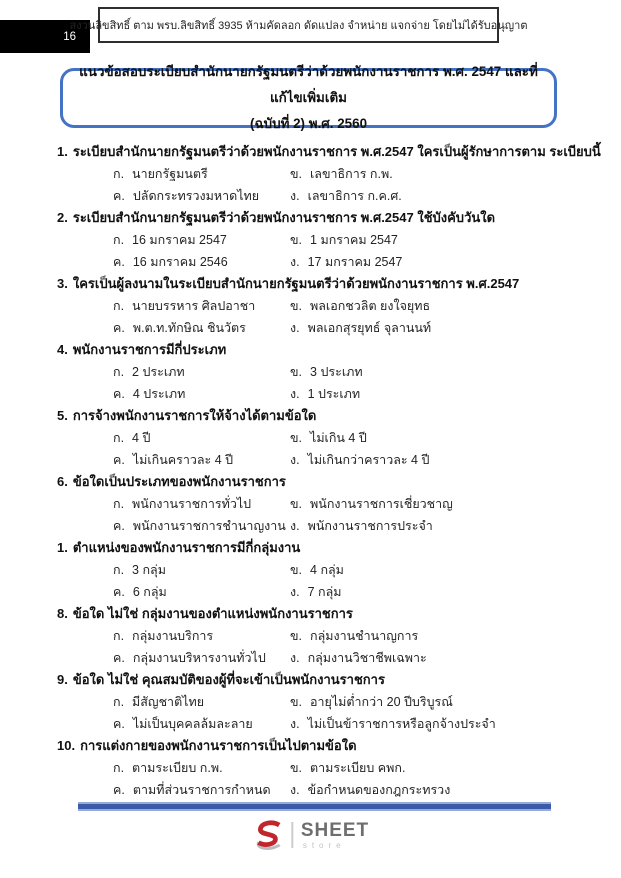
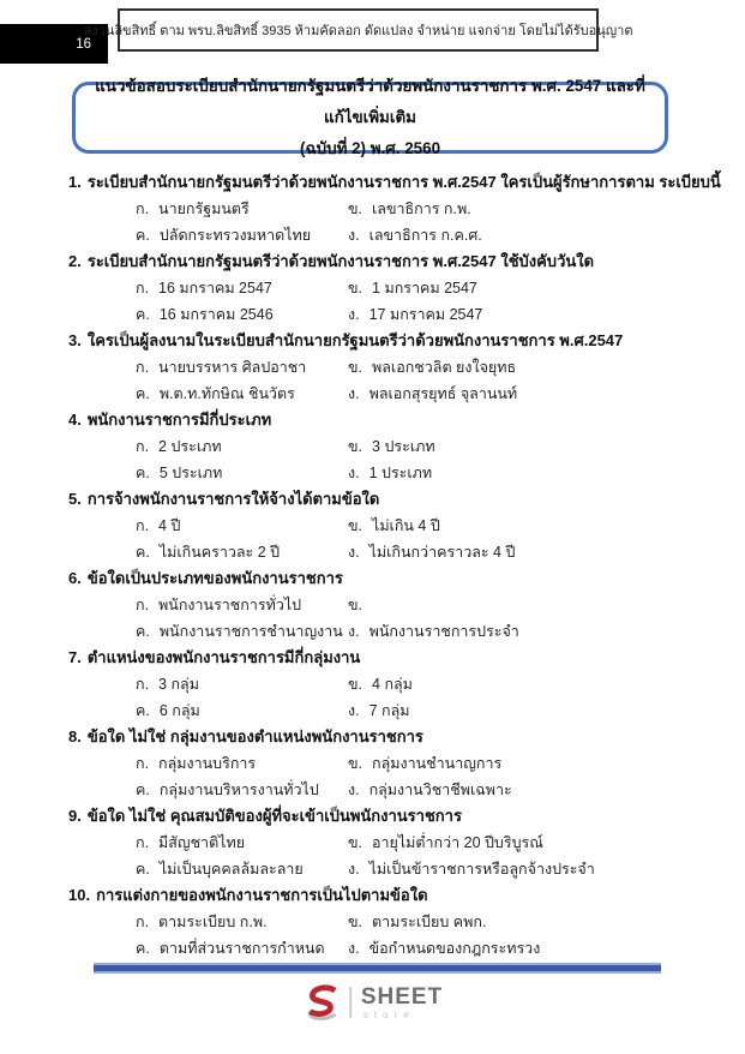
  16
  สงวนลิขสิทธิ์ ตาม พรบ.ลิขสิทธิ์ 3935 ห้ามคัดลอก ดัดแปลง จำหน่าย แจกจ่าย โดยไม่ได้รับอนุญาต
  แนวข้อสอบระเบียบสำนักนายกรัฐมนตรีว่าด้วยพนักงานราชการ พ.ศ. 2547 และที่แก้ไขเพิ่มเติม
  (ฉบับที่ 2) พ.ศ. 2560
  1. ระเบียบสำนักนายกรัฐมนตรีว่าด้วยพนักงานราชการ พ.ศ.2547 ใครเป็นผู้รักษาการตาม ระเบียบนี้
  ก.
  นายกรัฐมนตรี
  ข.
  เลขาธิการ ก.พ.
  ค.
  ปลัดกระทรวงมหาดไทย
  ง.
  เลขาธิการ ก.ค.ศ.
  2. ระเบียบสำนักนายกรัฐมนตรีว่าด้วยพนักงานราชการ พ.ศ.2547 ใช้บังคับวันใด
  ก.
  16 มกราคม 2547
  ข.
  1 มกราคม 2547
  ค.
  16 มกราคม 2546
  ง.
  17 มกราคม 2547
  3. ใครเป็นผู้ลงนามในระเบียบสำนักนายกรัฐมนตรีว่าด้วยพนักงานราชการ พ.ศ.2547
  ก.
  นายบรรหาร ศิลปอาชา
  ข.
  พลเอกชวลิต ยงใจยุทธ
  ค.
  พ.ต.ท.ทักษิณ ชินวัตร
  ง.
  พลเอกสุรยุทธ์ จุลานนท์
  4. พนักงานราชการมีกี่ประเภท
  ก.
  2 ประเภท
  ข.
  3 ประเภท
  ค.
- 4 ประเภท
+ 5 ประเภท
  ง.
  1 ประเภท
  5. การจ้างพนักงานราชการให้จ้างได้ตามข้อใด
  ก.
  4 ปี
  ข.
  ไม่เกิน 4 ปี
  ค.
- ไม่เกินคราวละ 4 ปี
+ ไม่เกินคราวละ 2 ปี
  ง.
  ไม่เกินกว่าคราวละ 4 ปี
  6. ข้อใดเป็นประเภทของพนักงานราชการ
  ก.
  พนักงานราชการทั่วไป
  ข.
- พนักงานราชการเชี่ยวชาญ
  ค.
  พนักงานราชการชำนาญงาน
  ง.
  พนักงานราชการประจำ
- 1. ตำแหน่งของพนักงานราชการมีกี่กลุ่มงาน
+ 7. ตำแหน่งของพนักงานราชการมีกี่กลุ่มงาน
  ก.
  3 กลุ่ม
  ข.
  4 กลุ่ม
  ค.
  6 กลุ่ม
  ง.
  7 กลุ่ม
  8. ข้อใด ไม่ใช่ กลุ่มงานของตำแหน่งพนักงานราชการ
  ก.
  กลุ่มงานบริการ
  ข.
  กลุ่มงานชำนาญการ
  ค.
  กลุ่มงานบริหารงานทั่วไป
  ง.
  กลุ่มงานวิชาชีพเฉพาะ
  9. ข้อใด ไม่ใช่ คุณสมบัติของผู้ที่จะเข้าเป็นพนักงานราชการ
  ก.
  มีสัญชาติไทย
  ข.
  อายุไม่ต่ำกว่า 20 ปีบริบูรณ์
  ค.
  ไม่เป็นบุคคลล้มละลาย
  ง.
  ไม่เป็นข้าราชการหรือลูกจ้างประจำ
  10. การแต่งกายของพนักงานราชการเป็นไปตามข้อใด
  ก.
  ตามระเบียบ ก.พ.
  ข.
  ตามระเบียบ คพก.
  ค.
  ตามที่ส่วนราชการกำหนด
  ง.
  ข้อกำหนดของกฎกระทรวง
  SHEET
  store
